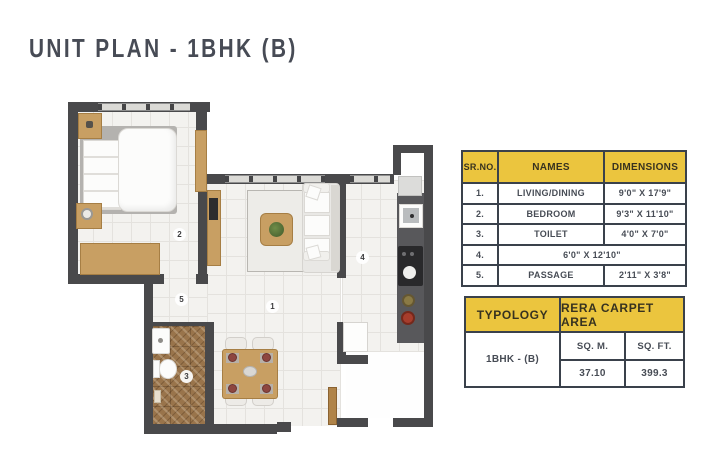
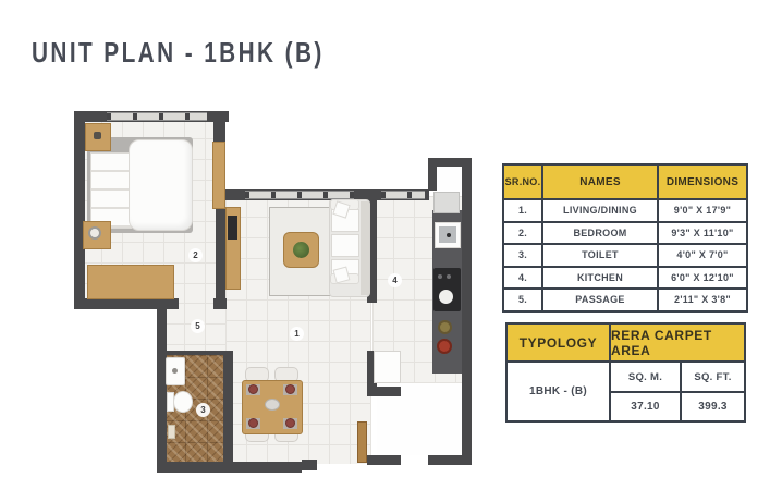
  UNIT PLAN - 1BHK (B)
  1
  2
  3
  4
  5
  SR.NO.
  NAMES
  DIMENSIONS
  1.
  LIVING/DINING
  9'0" X 17'9"
  2.
  BEDROOM
  9'3" X 11'10"
  3.
  TOILET
  4'0" X 7'0"
  4.
+ KITCHEN
  6'0" X 12'10"
  5.
  PASSAGE
  2'11" X 3'8"
  TYPOLOGY
  RERA CARPET AREA
  1BHK - (B)
  SQ. M.
  SQ. FT.
  37.10
  399.3
